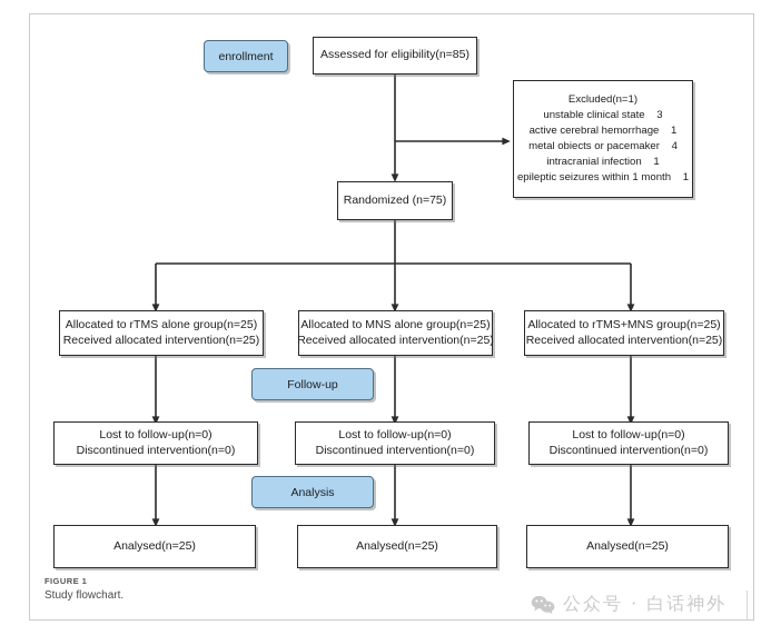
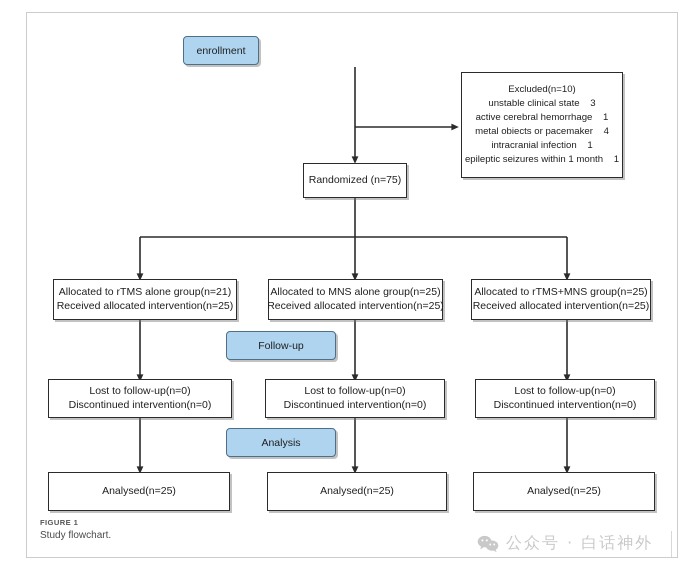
  enrollment
  Follow-up
  Analysis
- Assessed for eligibility(n=85)
- Excluded(n=1)
+ Excluded(n=10)
  unstable clinical state
  3
  active cerebral hemorrhage
  1
  metal obiects or pacemaker
  4
  intracranial infection
  1
  epileptic seizures within 1 month
  1
  Randomized (n=75)
- Allocated to rTMS alone group(n=25)
+ Allocated to rTMS alone group(n=21)
  Received allocated intervention(n=25)
  Allocated to MNS alone group(n=25)
  Received allocated intervention(n=25)
  Allocated to rTMS+MNS group(n=25)
  Received allocated intervention(n=25)
  Lost to follow-up(n=0)
  Discontinued intervention(n=0)
  Lost to follow-up(n=0)
  Discontinued intervention(n=0)
  Lost to follow-up(n=0)
  Discontinued intervention(n=0)
  Analysed(n=25)
  Analysed(n=25)
  Analysed(n=25)
  FIGURE 1
  Study flowchart.
  公众号 · 白话神外
